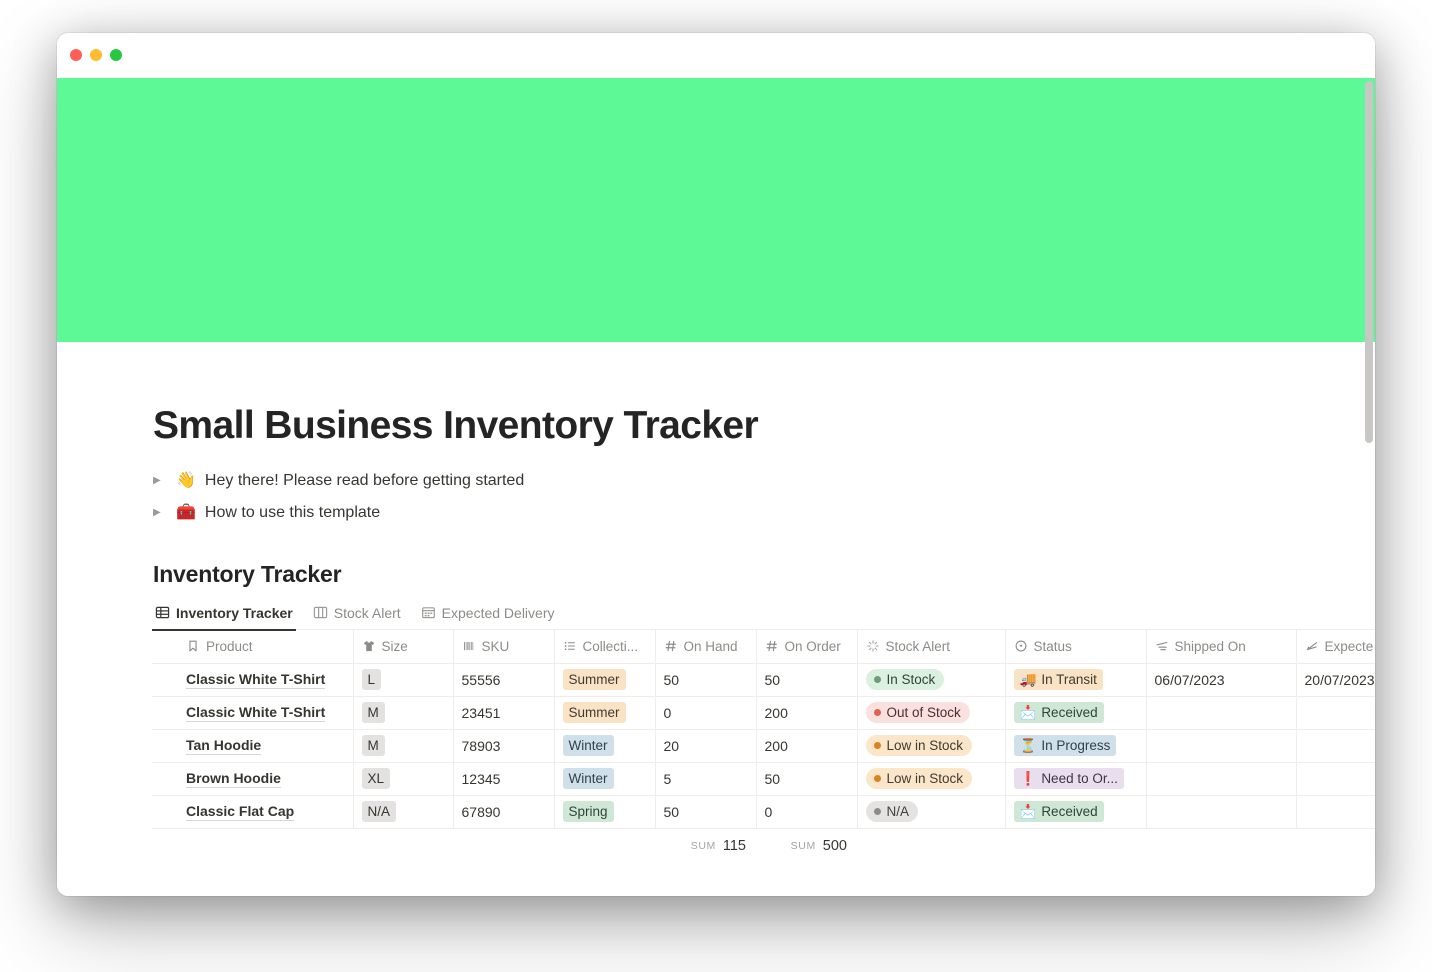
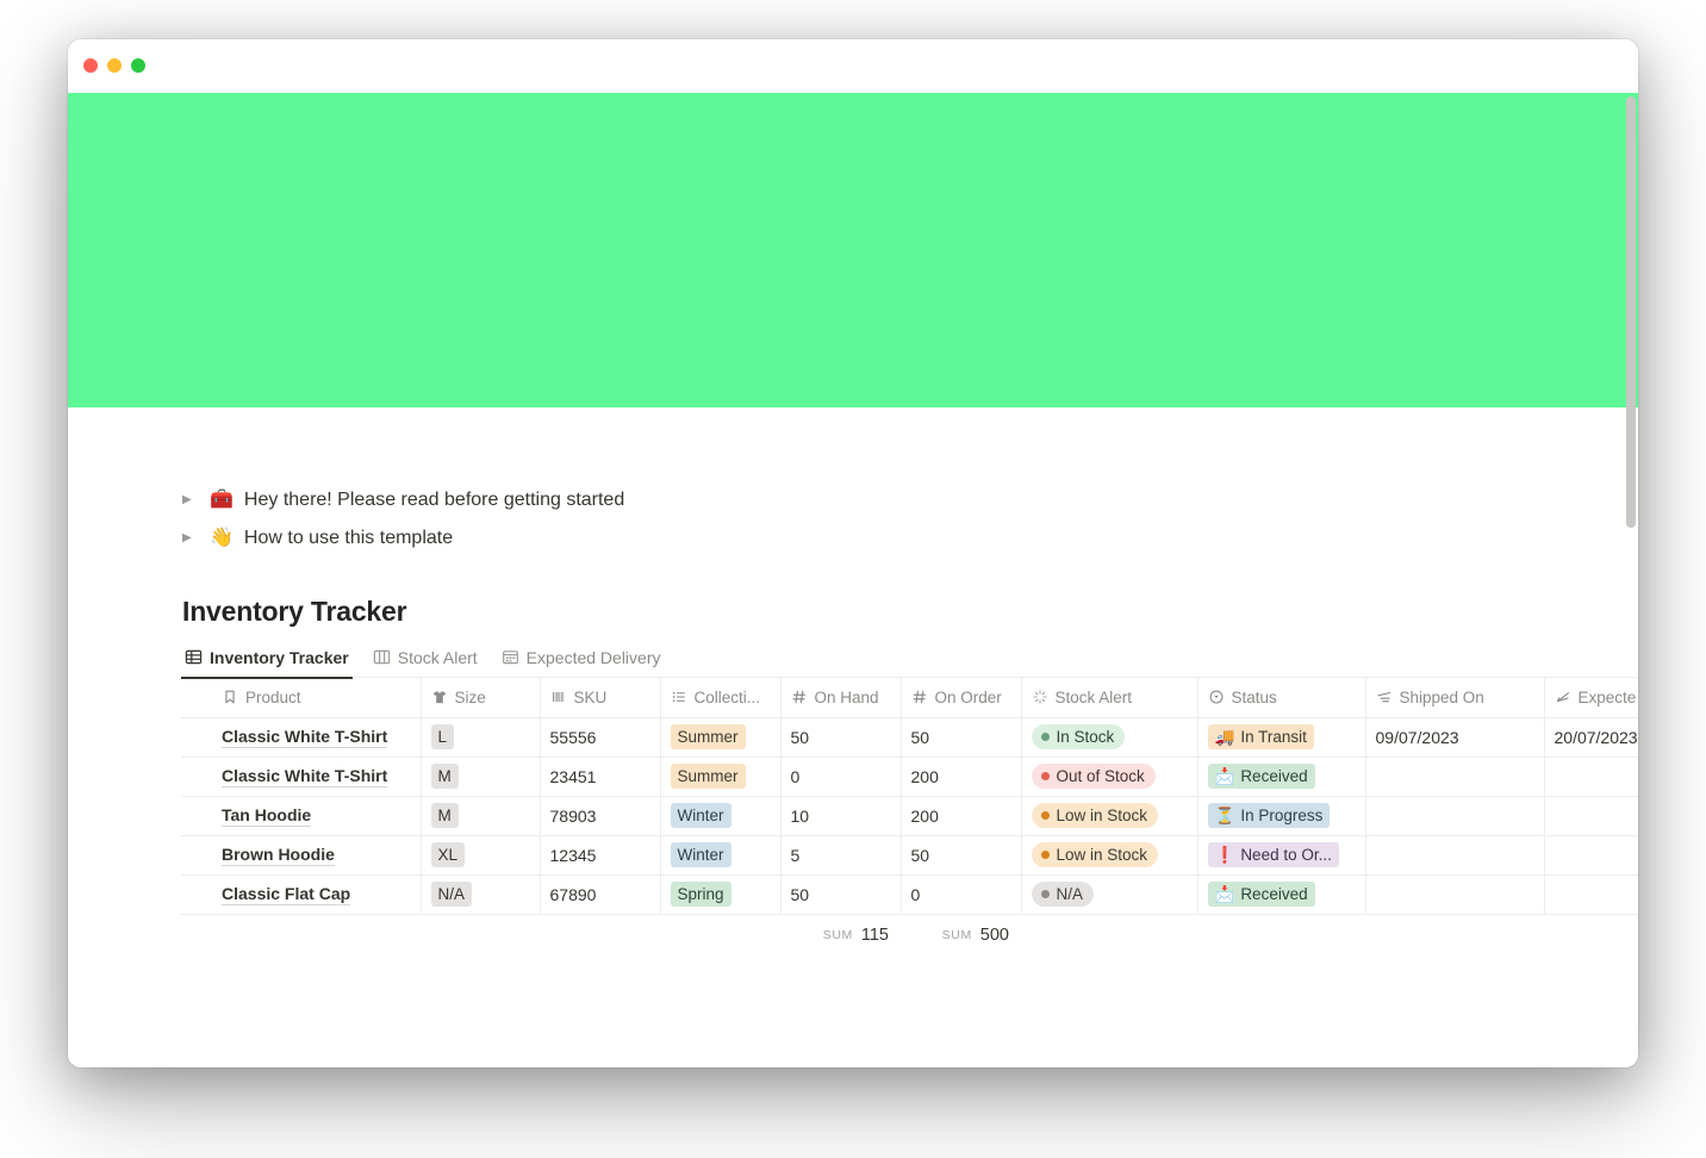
- Small Business Inventory Tracker
  ▶
- 👋
+ 🧰
  Hey there! Please read before getting started
  ▶
- 🧰
+ 👋
  How to use this template
  Inventory Tracker
  Inventory Tracker
  Stock Alert
  Expected Delivery
  Product	Size	SKU	Collecti...	On Hand	On Order	Stock Alert	Status	Shipped On	Expecte
- Classic White T-Shirt	L	55556	Summer	50	50	In Stock	🚚 In Transit	06/07/2023	20/07/2023
+ Classic White T-Shirt	L	55556	Summer	50	50	In Stock	🚚 In Transit	09/07/2023	20/07/2023
  Classic White T-Shirt	M	23451	Summer	0	200	Out of Stock	📩 Received
- Tan Hoodie	M	78903	Winter	20	200	Low in Stock	⏳ In Progress
+ Tan Hoodie	M	78903	Winter	10	200	Low in Stock	⏳ In Progress
  Brown Hoodie	XL	12345	Winter	5	50	Low in Stock	❗ Need to Or...
  Classic Flat Cap	N/A	67890	Spring	50	0	N/A	📩 Received
  SUM
  115
  SUM
  500
